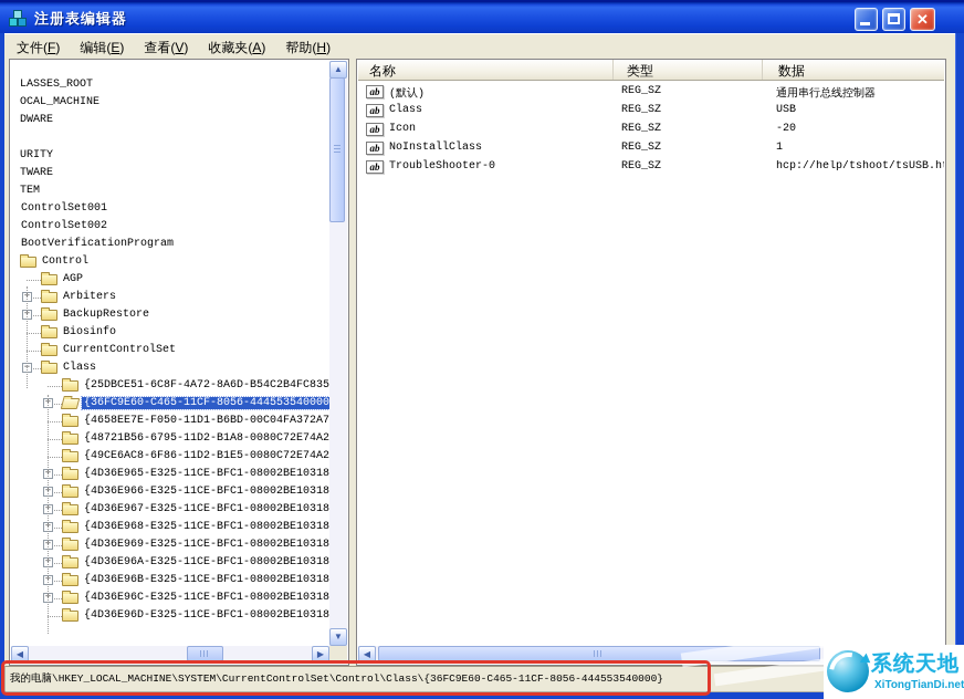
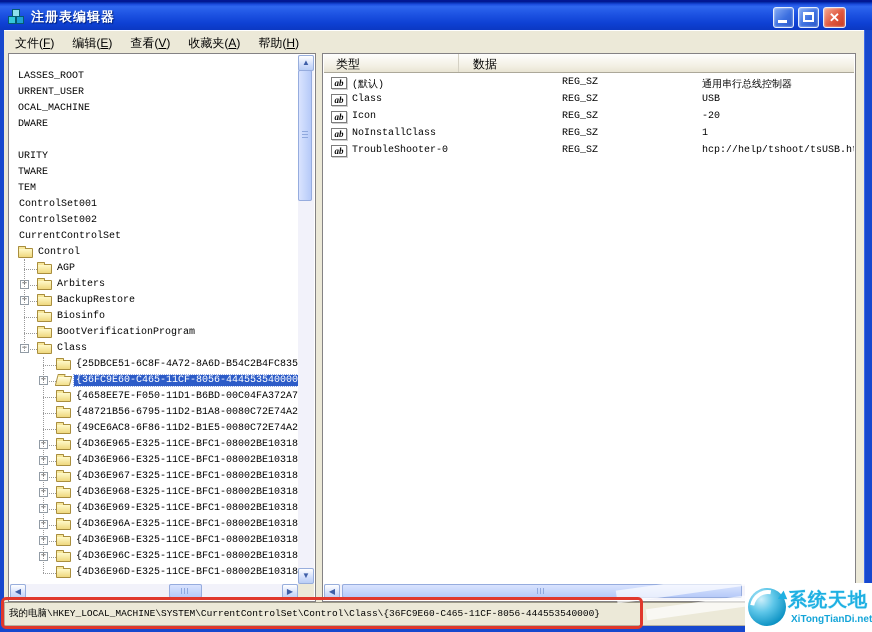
  注册表编辑器
  ✕
  文件(F) 编辑(E) 查看(V) 收藏夹(A) 帮助(H)
  LASSES_ROOT
+ URRENT_USER
  OCAL_MACHINE
  DWARE
  URITY
  TWARE
  TEM
  ControlSet001
  ControlSet002
- BootVerificationProgram
+ CurrentControlSet
  Control
  AGP
  +
  Arbiters
  +
  BackupRestore
  Biosinfo
- CurrentControlSet
+ BootVerificationProgram
  −
  Class
  {25DBCE51-6C8F-4A72-8A6D-B54C2B4FC835
  +
  {36FC9E60-C465-11CF-8056-444553540000
  {4658EE7E-F050-11D1-B6BD-00C04FA372A7
  {48721B56-6795-11D2-B1A8-0080C72E74A2
  {49CE6AC8-6F86-11D2-B1E5-0080C72E74A2
  +
  {4D36E965-E325-11CE-BFC1-08002BE10318
  +
  {4D36E966-E325-11CE-BFC1-08002BE10318
  +
  {4D36E967-E325-11CE-BFC1-08002BE10318
  +
  {4D36E968-E325-11CE-BFC1-08002BE10318
  +
  {4D36E969-E325-11CE-BFC1-08002BE10318
  +
  {4D36E96A-E325-11CE-BFC1-08002BE10318
  +
  {4D36E96B-E325-11CE-BFC1-08002BE10318
  +
  {4D36E96C-E325-11CE-BFC1-08002BE10318
  {4D36E96D-E325-11CE-BFC1-08002BE10318
  ▲
  ▼
  ◀
  ▶
- 名称
  类型
  数据
  ab
  (默认)
  REG_SZ
  通用串行总线控制器
  ab
  Class
  REG_SZ
  USB
  ab
  Icon
  REG_SZ
  -20
  ab
  NoInstallClass
  REG_SZ
  1
  ab
  TroubleShooter-0
  REG_SZ
  hcp://help/tshoot/tsUSB.h
  ◀
  我的电脑\HKEY_LOCAL_MACHINE\SYSTEM\CurrentControlSet\Control\Class\{36FC9E60-C465-11CF-8056-444553540000}
  系统天地
  XiTongTianDi.net
